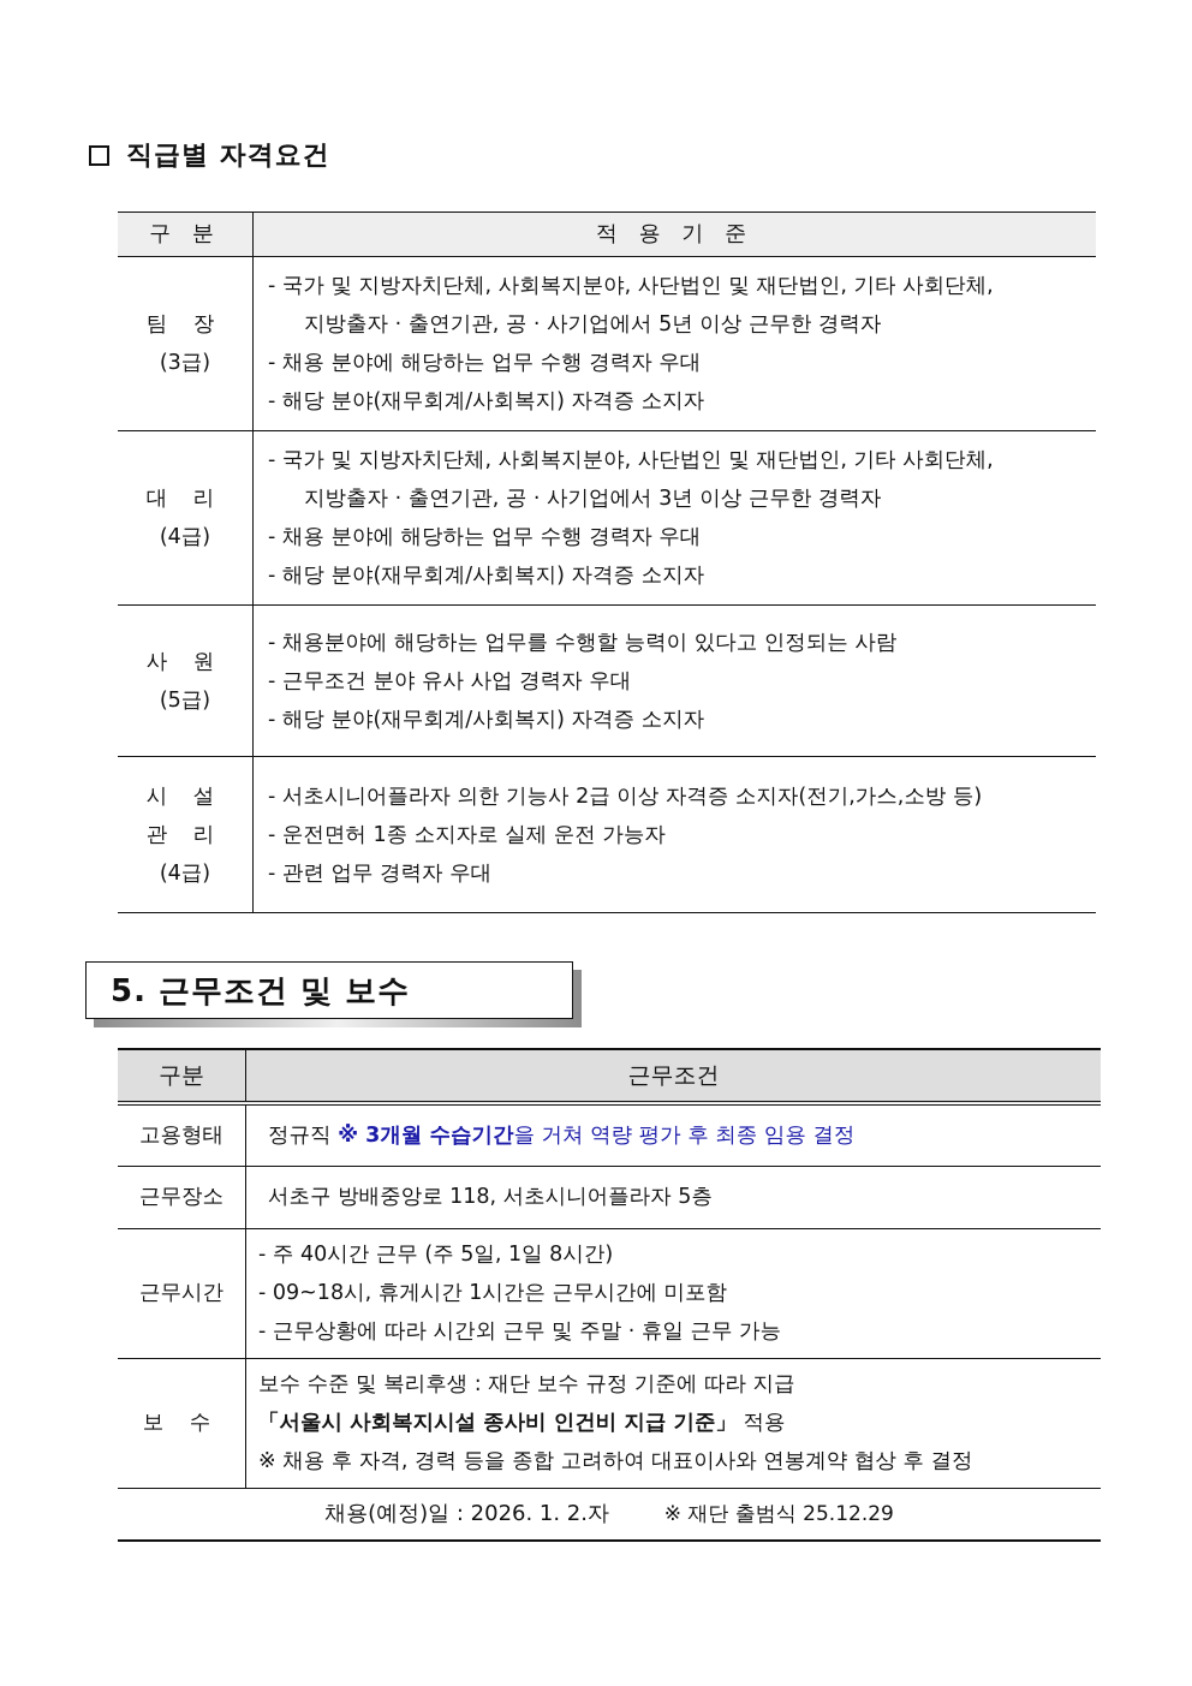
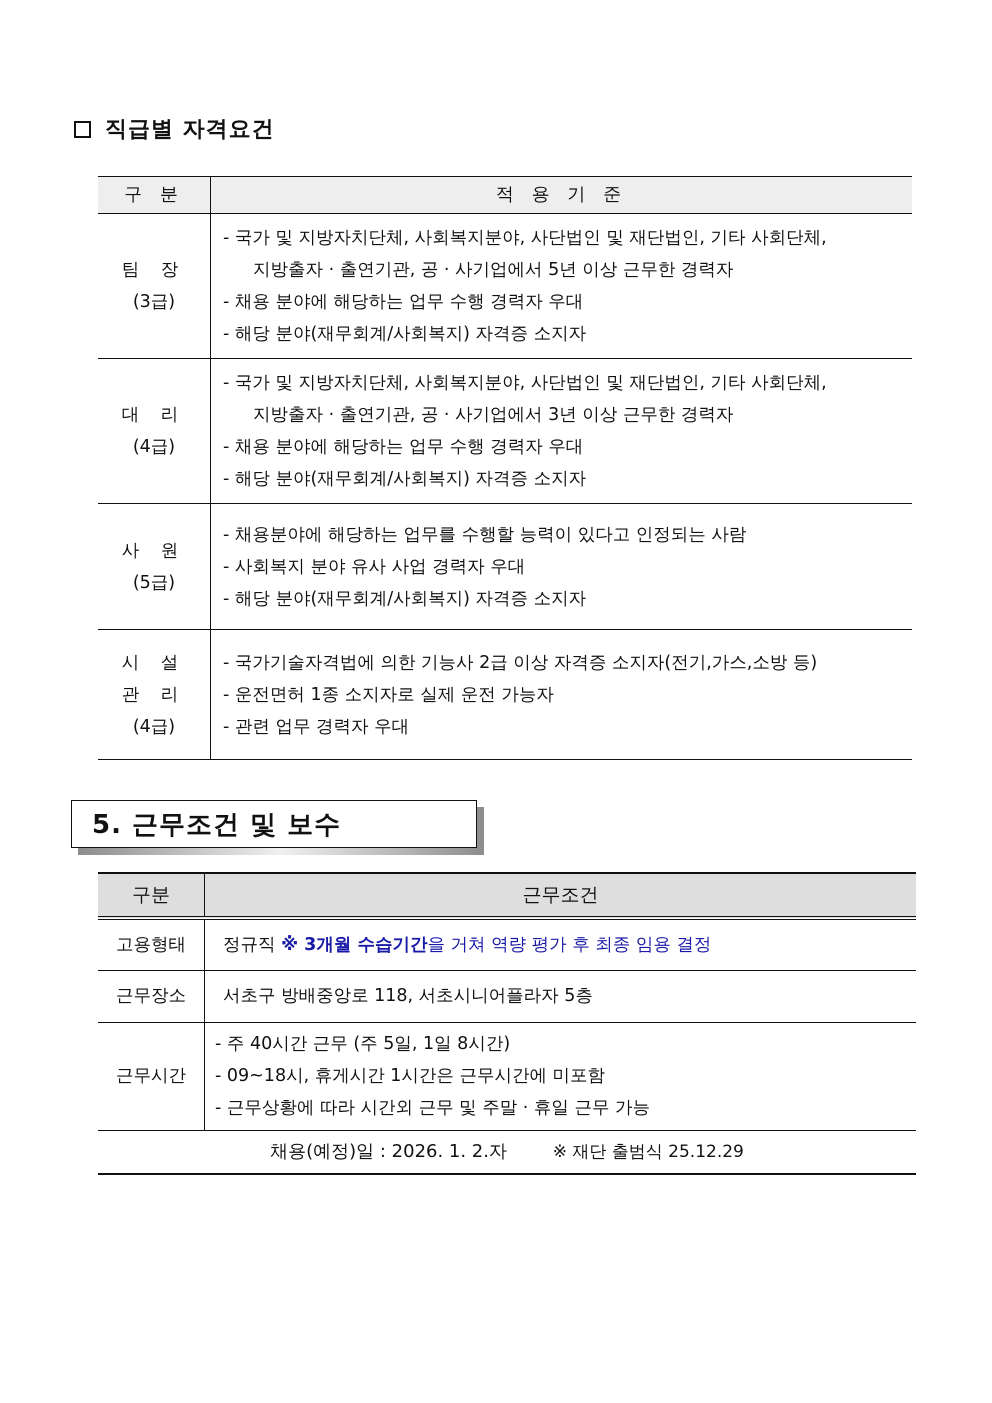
  직급별 자격요건
  구 분	적 용 기 준
  팀 장 (3급)	- 국가 및 지방자치단체, 사회복지분야, 사단법인 및 재단법인, 기타 사회단체, 지방출자 · 출연기관, 공 · 사기업에서 5년 이상 근무한 경력자 - 채용 분야에 해당하는 업무 수행 경력자 우대 - 해당 분야(재무회계/사회복지) 자격증 소지자
  대 리 (4급)	- 국가 및 지방자치단체, 사회복지분야, 사단법인 및 재단법인, 기타 사회단체, 지방출자 · 출연기관, 공 · 사기업에서 3년 이상 근무한 경력자 - 채용 분야에 해당하는 업무 수행 경력자 우대 - 해당 분야(재무회계/사회복지) 자격증 소지자
- 사 원 (5급)	- 채용분야에 해당하는 업무를 수행할 능력이 있다고 인정되는 사람 - 근무조건 분야 유사 사업 경력자 우대 - 해당 분야(재무회계/사회복지) 자격증 소지자
+ 사 원 (5급)	- 채용분야에 해당하는 업무를 수행할 능력이 있다고 인정되는 사람 - 사회복지 분야 유사 사업 경력자 우대 - 해당 분야(재무회계/사회복지) 자격증 소지자
- 시 설 관 리 (4급)	- 서초시니어플라자 의한 기능사 2급 이상 자격증 소지자(전기,가스,소방 등) - 운전면허 1종 소지자로 실제 운전 가능자 - 관련 업무 경력자 우대
+ 시 설 관 리 (4급)	- 국가기술자격법에 의한 기능사 2급 이상 자격증 소지자(전기,가스,소방 등) - 운전면허 1종 소지자로 실제 운전 가능자 - 관련 업무 경력자 우대
  5. 근무조건 및 보수
  구분	근무조건
  고용형태	정규직 ※ 3개월 수습기간을 거쳐 역량 평가 후 최종 임용 결정
  근무장소	서초구 방배중앙로 118, 서초시니어플라자 5층
  근무시간	- 주 40시간 근무 (주 5일, 1일 8시간) - 09~18시, 휴게시간 1시간은 근무시간에 미포함 - 근무상황에 따라 시간외 근무 및 주말 · 휴일 근무 가능
- 보 수	보수 수준 및 복리후생 : 재단 보수 규정 기준에 따라 지급 「서울시 사회복지시설 종사비 인건비 지급 기준」 적용 ※ 채용 후 자격, 경력 등을 종합 고려하여 대표이사와 연봉계약 협상 후 결정
  채용(예정)일 : 2026. 1. 2.자 ※ 재단 출범식 25.12.29
